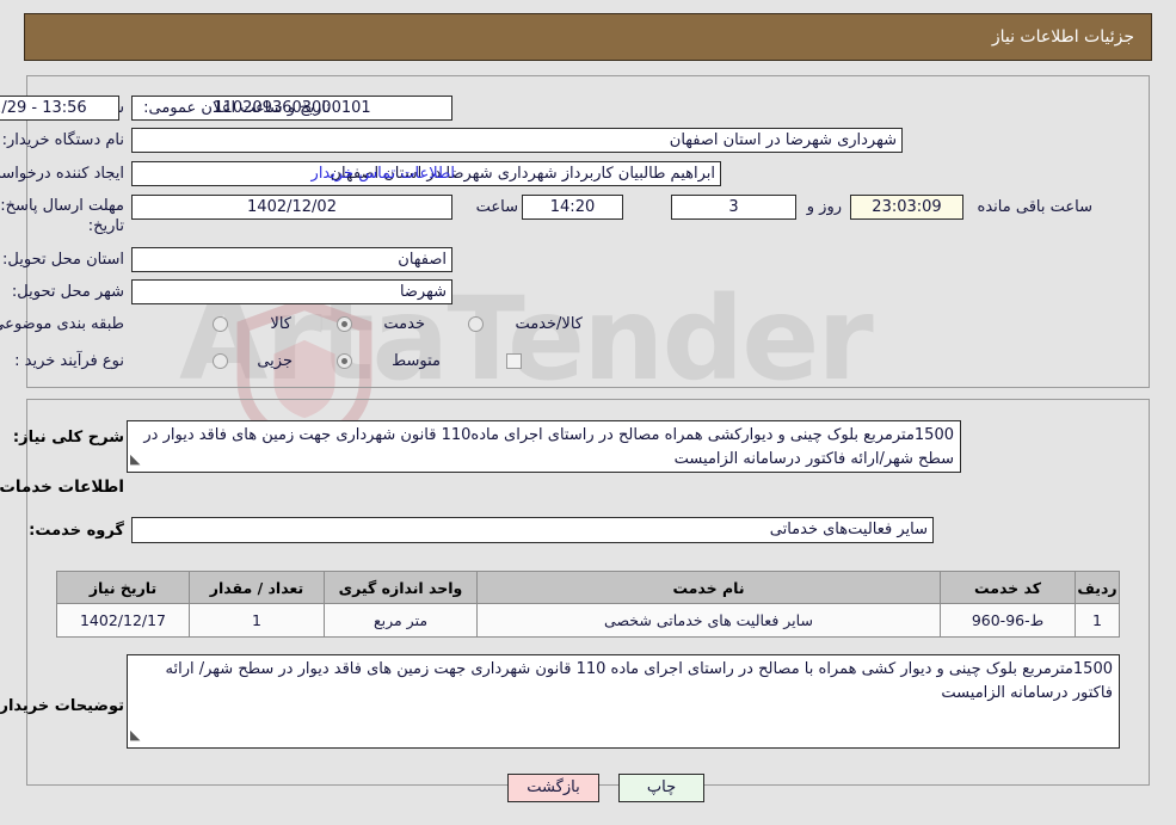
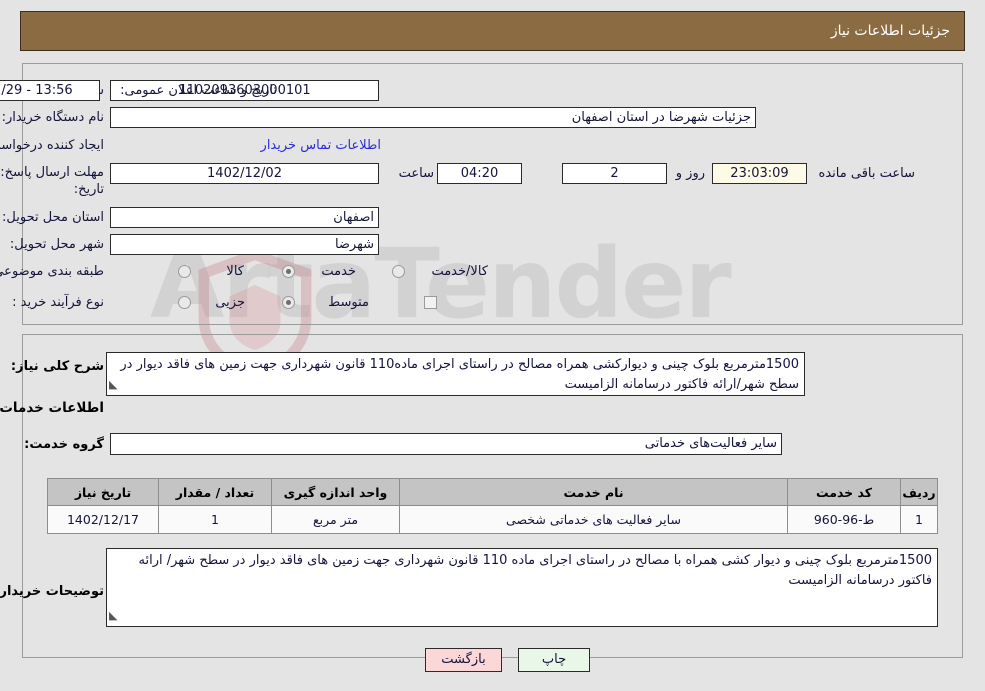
  ArtaTender
  جزئیات اطلاعات نیاز
  1102093603000101
  تاریخ و ساعت اعلان عمومی:
  نام دستگاه خریدار:
- شهرداری شهرضا در استان اصفهان
+ جزئیات شهرضا در استان اصفهان
  ایجاد کننده درخواس
- ابراهیم طالبیان کاربرداز شهرداری شهرضا در استان اصفهان
  اطلاعات تماس خریدار
  مهلت ارسال پاسخ:
  تاریخ:
  1402/12/02
  ساعت
- 14:20
+ 04:20
- 3
+ 2
  روز و
  23:03:09
  ساعت باقی مانده
  استان محل تحویل:
  اصفهان
  شهر محل تحویل:
  شهرضا
  طبقه بندی موضوع
  کالا
  خدمت
  کالا/خدمت
  نوع فرآیند خرید :
  جزیی
  متوسط
  شرح کلی نیاز:
  1500مترمربع بلوک چینی و دیوارکشی همراه مصالح در راستای اجرای ماده110 قانون شهرداری جهت زمین های فاقد دیوار در سطح شهر/ارائه فاکتور درسامانه الزامیست
  گروه خدمت:
  سایر فعالیت‌های خدماتی
  ردیف	کد خدمت	نام خدمت	واحد اندازه گیری	تعداد / مقدار	تاریخ نیاز
  1	ط-96-960	سایر فعالیت های خدماتی شخصی	متر مربع	1	1402/12/17
  توضیحات خریدار
  1500مترمربع بلوک چینی و دیوار کشی همراه با مصالح در راستای اجرای ماده 110 قانون شهرداری جهت زمین های فاقد دیوار در سطح شهر/ ارائه فاکتور درسامانه الزامیست
  چاپ
  بازگشت
